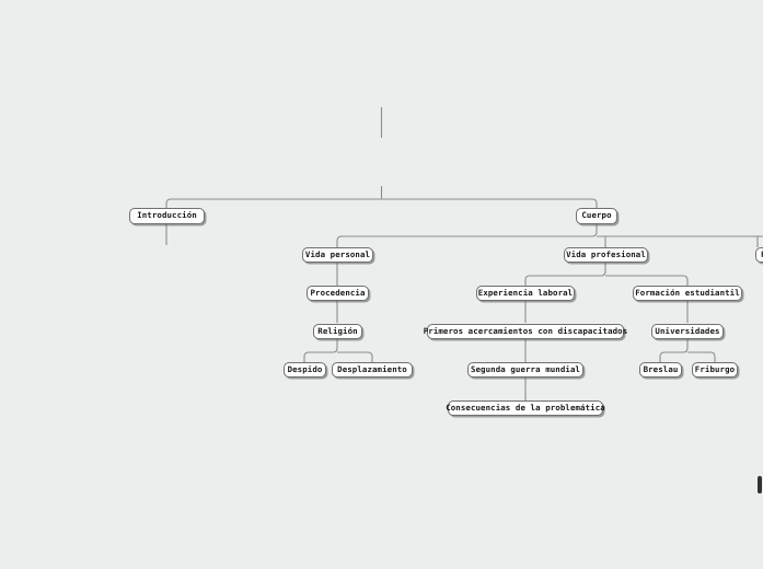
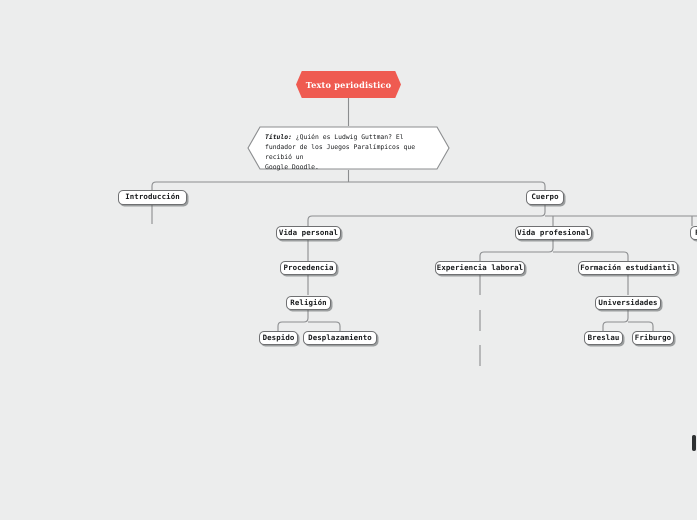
+ Texto periodistico
+ Título: ¿Quién es Ludwig Guttman? El
+ fundador de los Juegos Paralímpicos que
+ recibió un
+ Google Doodle.
  Introducción
  Cuerpo
  Vida personal
  Procedencia
  Religión
  Despido
  Desplazamiento
  Vida profesional
  Experiencia laboral
- Primeros acercamientos con discapacitados
- Segunda guerra mundial
- Consecuencias de la problemática
  Formación estudiantil
  Universidades
  Breslau
  Friburgo
